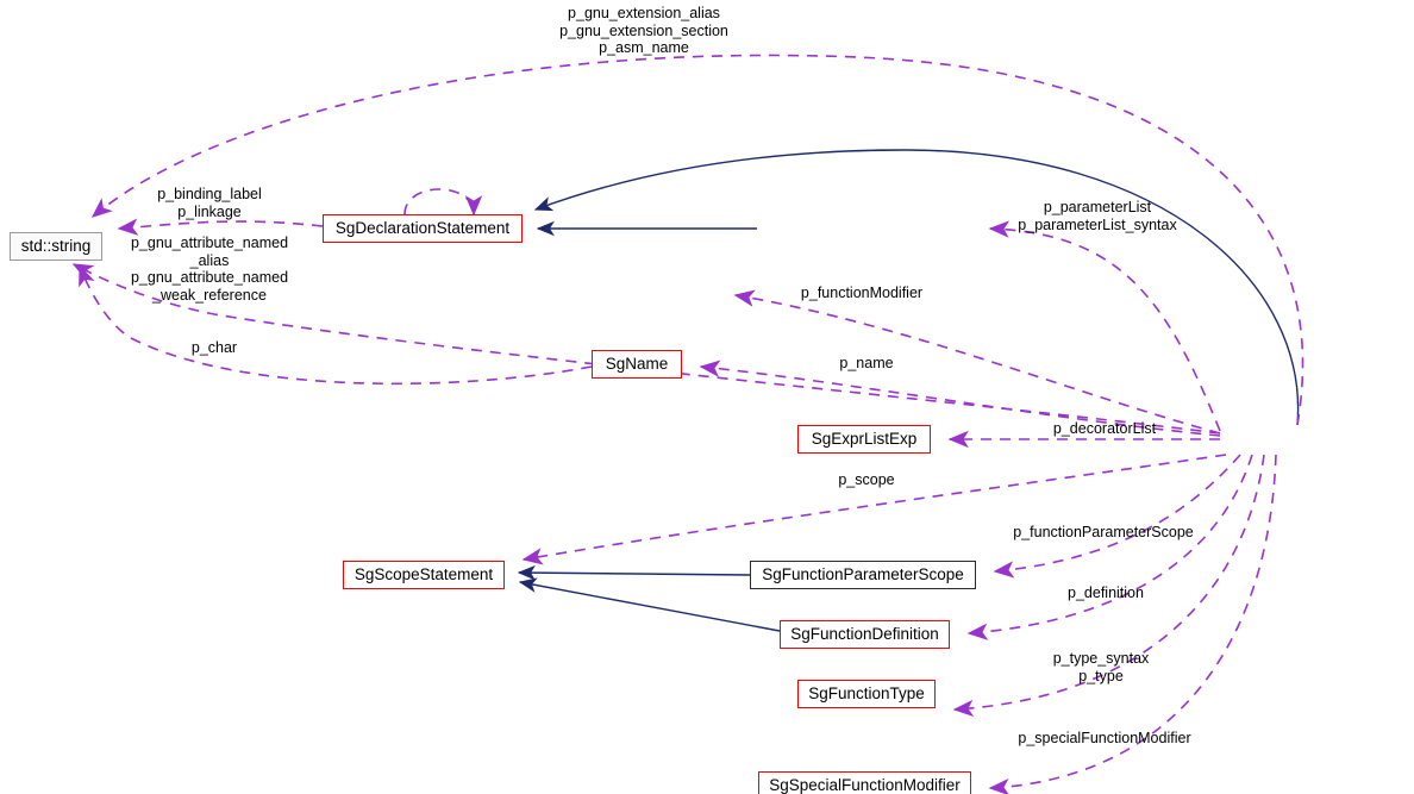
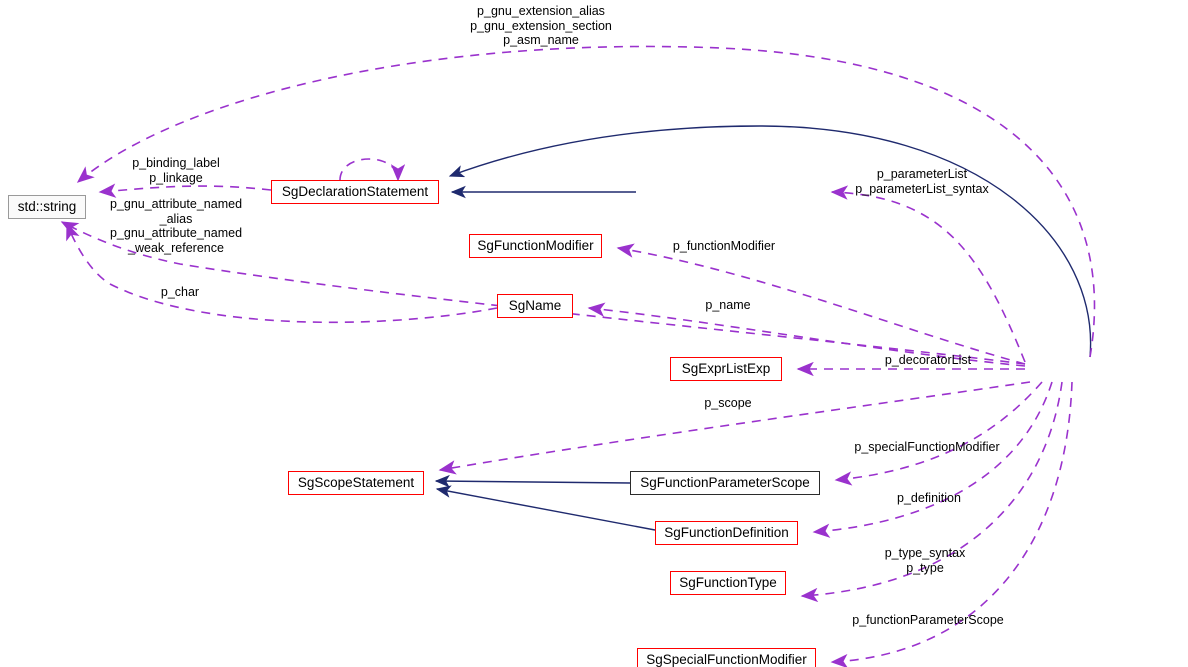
  std::string
  SgDeclarationStatement
+ SgFunctionModifier
  SgName
  SgExprListExp
  SgScopeStatement
  SgFunctionParameterScope
  SgFunctionDefinition
  SgFunctionType
  SgSpecialFunctionModifier
  p_gnu_extension_alias
  p_gnu_extension_section
  p_asm_name
  p_binding_label
  p_linkage
  p_gnu_attribute_named
  _alias
  p_gnu_attribute_named
  _weak_reference
  p_char
  p_parameterList
  p_parameterList_syntax
  p_functionModifier
  p_name
  p_decoratorList
  p_scope
- p_functionParameterScope
+ p_specialFunctionModifier
  p_definition
  p_type_syntax
  p_type
- p_specialFunctionModifier
+ p_functionParameterScope
